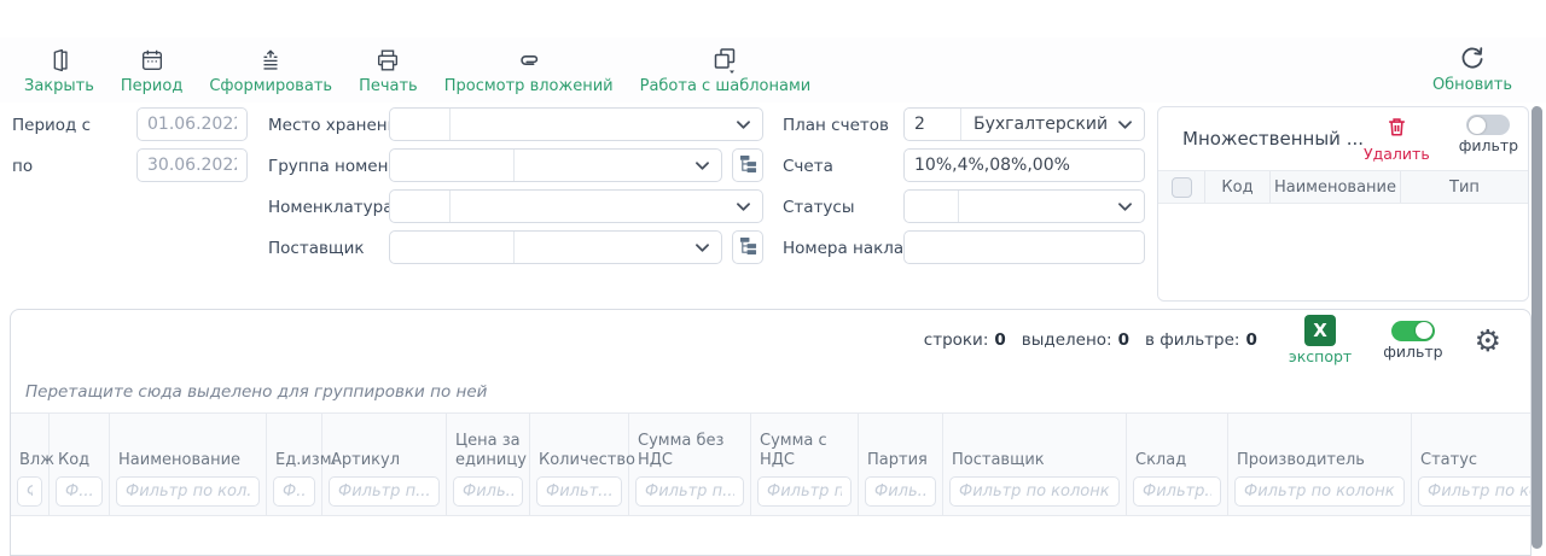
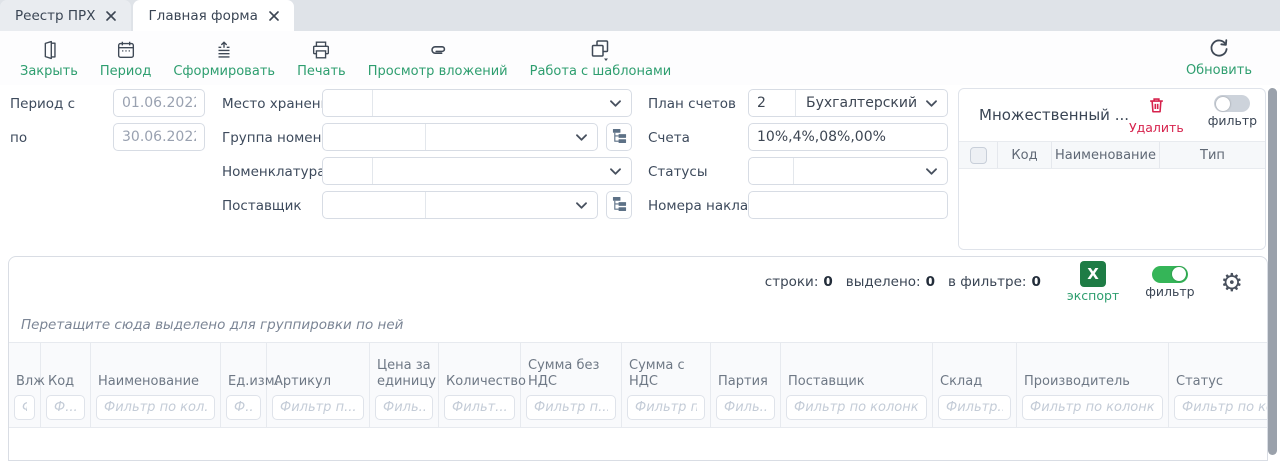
+ Реестр ПРХ
+ Главная форма
  Закрыть
  Период
  Сформировать
  Печать
  Просмотр вложений
  Работа с шаблонами
  Обновить
  Период с
  01.06.202
  по
  30.06.202
  Место хранен
  Группа номен
  Номенклатур
  Поставщик
  План счетов
  2
  Бухгалтерский
  Счета
  10%,4%,08%,00%
  Статусы
  Номера накла
  Множественный ...
  Удалить
  фильтр
  Код
  Наименование
  Тип
  строки: 0
  выделено: 0
  в фильтре: 0
  X
  экспорт
  фильтр
  ⚙
  Перетащите сюда выделено для группировки по ней
  Влж
  Код
  Ф...
  Наименование
  Фильтр по кол.
  Ед.изм
  Ф..
  Артикул
  Фильтр п...
  Цена за единицу
  Филь..
  Количество
  Фильт...
  Сумма без НДС
  Фильтр п..
  Сумма с НДС
  Фильтр п
  Партия
  Филь..
  Поставщик
  Фильтр по колонк
  Склад
  Фильтр.
  Производитель
  Фильтр по колонк
  Статус
